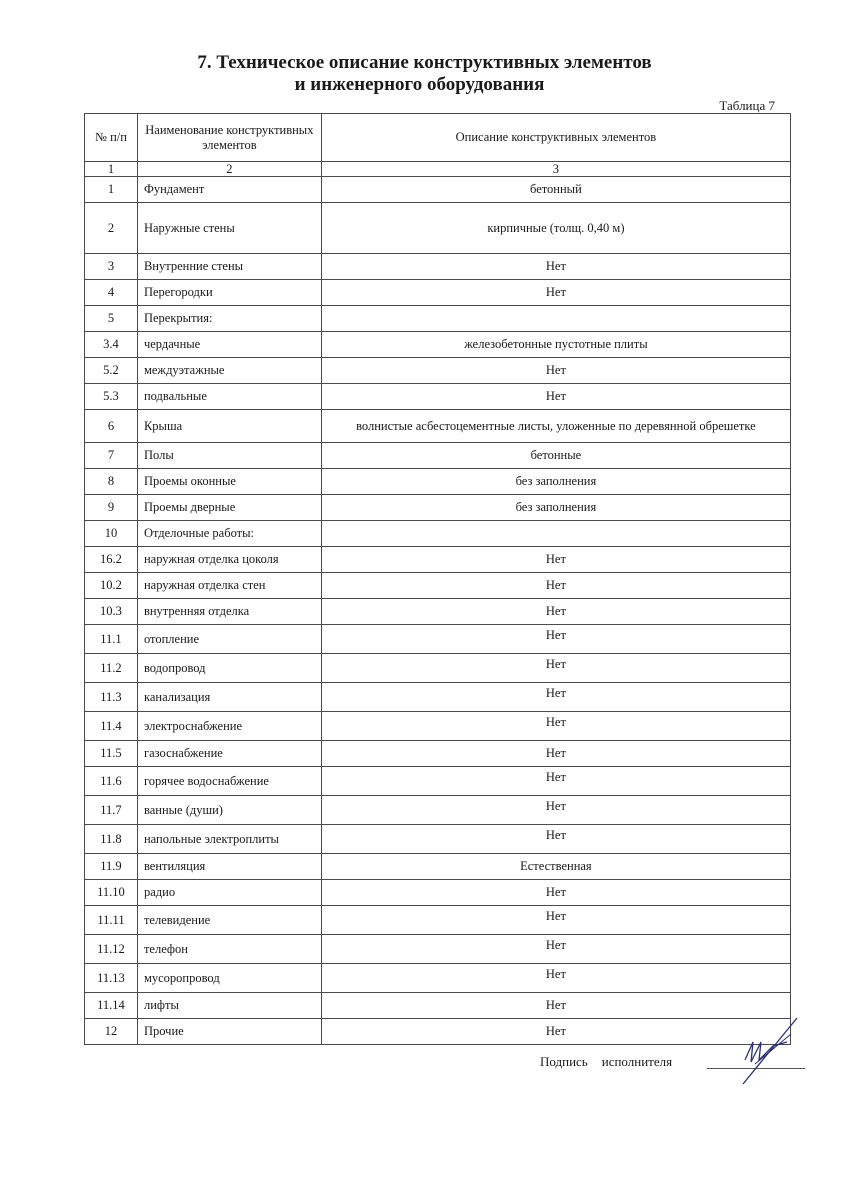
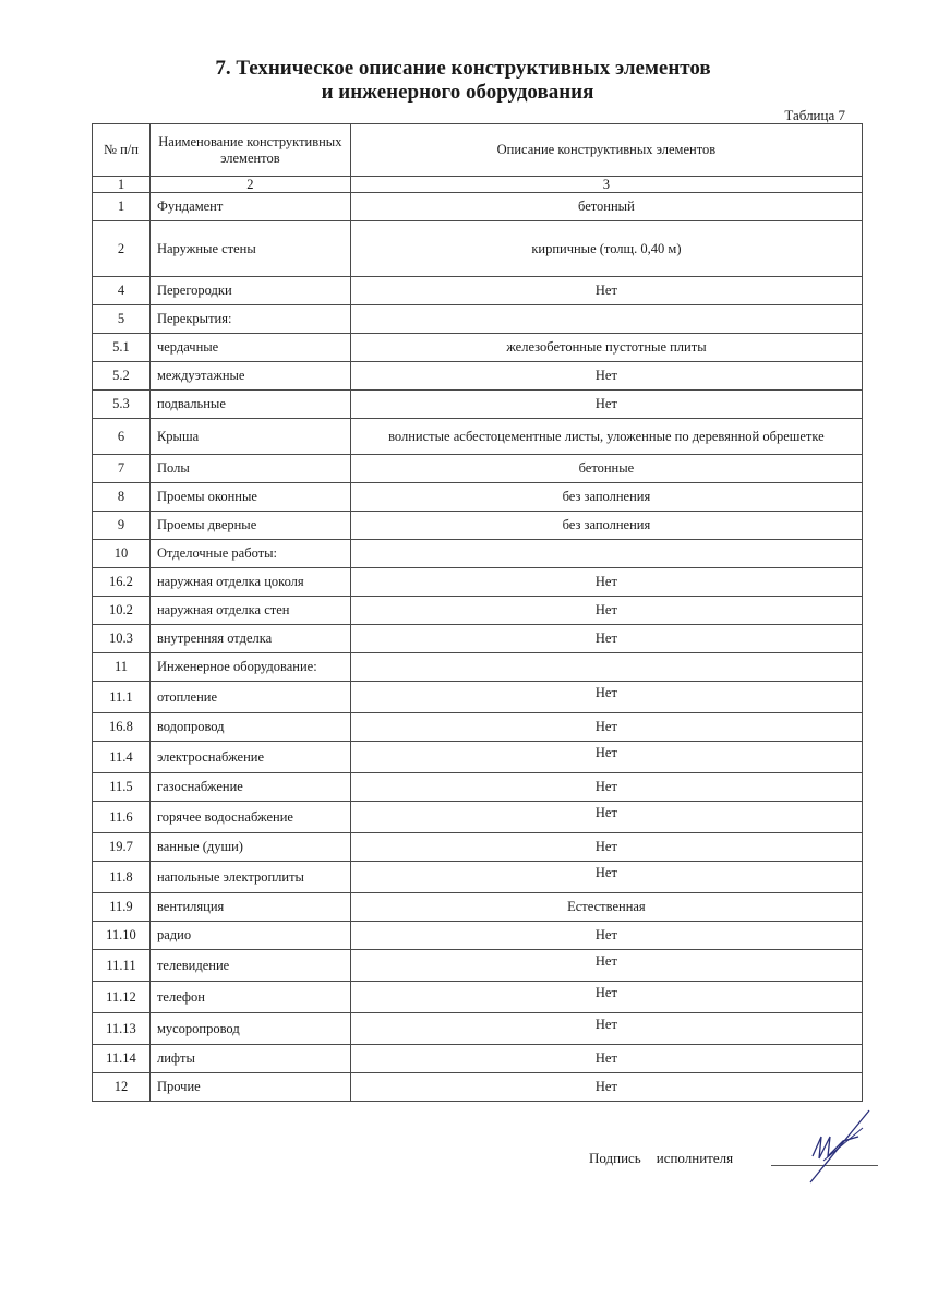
  7. Техническое описание конструктивных элементов
  и инженерного оборудования
  Таблица 7
  № п/п	Наименование конструктивных элементов	Описание конструктивных элементов
  1	2	3
  1	Фундамент	бетонный
  2	Наружные стены	кирпичные (толщ. 0,40 м)
- 3	Внутренние стены	Нет
  4	Перегородки	Нет
  5	Перекрытия:
- 3.4	чердачные	железобетонные пустотные плиты
+ 5.1	чердачные	железобетонные пустотные плиты
  5.2	междуэтажные	Нет
  5.3	подвальные	Нет
  6	Крыша	волнистые асбестоцементные листы, уложенные по деревянной обрешетке
  7	Полы	бетонные
  8	Проемы оконные	без заполнения
  9	Проемы дверные	без заполнения
  10	Отделочные работы:
  16.2	наружная отделка цоколя	Нет
  10.2	наружная отделка стен	Нет
  10.3	внутренняя отделка	Нет
+ 11	Инженерное оборудование:
  11.1	отопление	Нет
- 11.2	водопровод	Нет
+ 16.8	водопровод	Нет
- 11.3	канализация	Нет
  11.4	электроснабжение	Нет
  11.5	газоснабжение	Нет
  11.6	горячее водоснабжение	Нет
- 11.7	ванные (души)	Нет
+ 19.7	ванные (души)	Нет
  11.8	напольные электроплиты	Нет
  11.9	вентиляция	Естественная
  11.10	радио	Нет
  11.11	телевидение	Нет
  11.12	телефон	Нет
  11.13	мусоропровод	Нет
  11.14	лифты	Нет
  12	Прочие	Нет
  Подпись исполнителя
